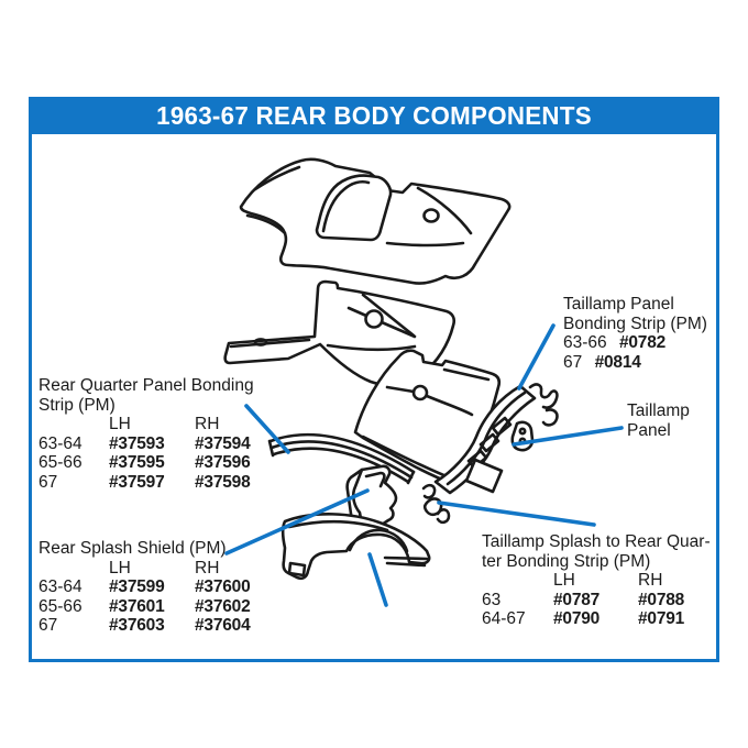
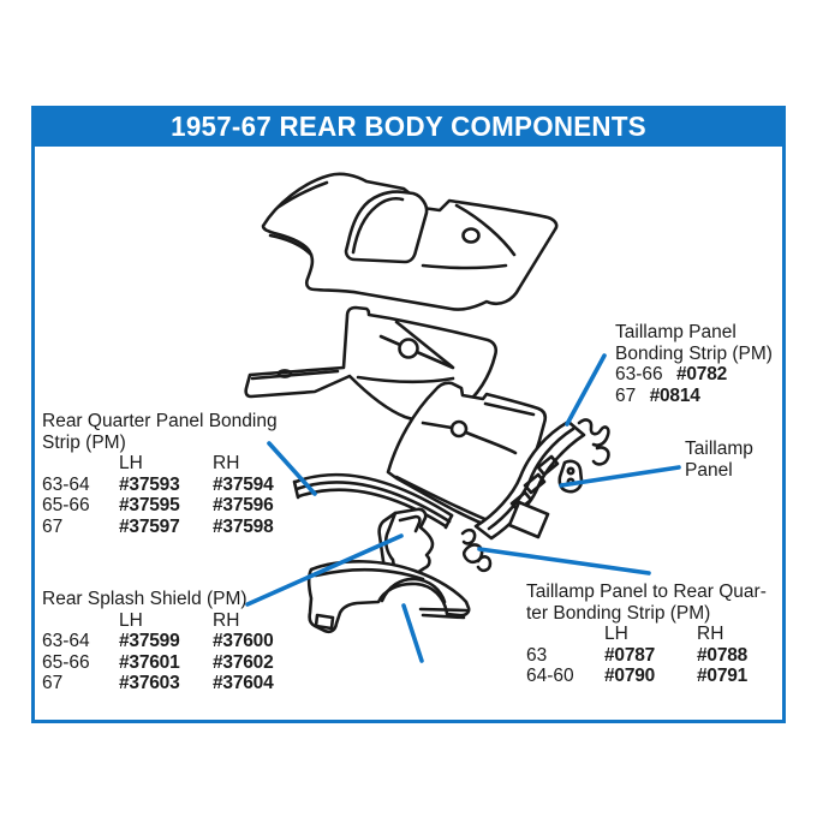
- 1963-67 REAR BODY COMPONENTS
+ 1957-67 REAR BODY COMPONENTS
  Rear Quarter Panel Bonding
  Strip (PM)
  LH
  RH
  63-64
  #37593
  #37594
  65-66
  #37595
  #37596
  67
  #37597
  #37598
  Taillamp Panel
  Bonding Strip (PM)
  63-66 #0782
  67 #0814
  Taillamp
  Panel
  Rear Splash Shield (PM)
  LH
  RH
  63-64
  #37599
  #37600
  65-66
  #37601
  #37602
  67
  #37603
  #37604
- Taillamp Splash to Rear Quar-
+ Taillamp Panel to Rear Quar-
  ter Bonding Strip (PM)
  LH
  RH
  63
  #0787
  #0788
- 64-67
+ 64-60
  #0790
  #0791
